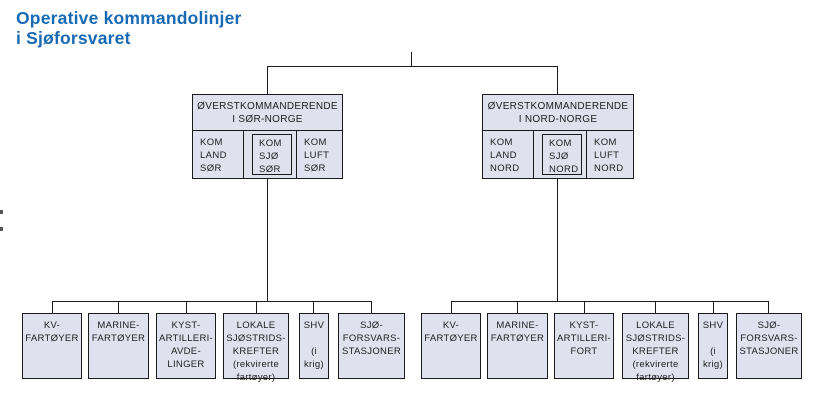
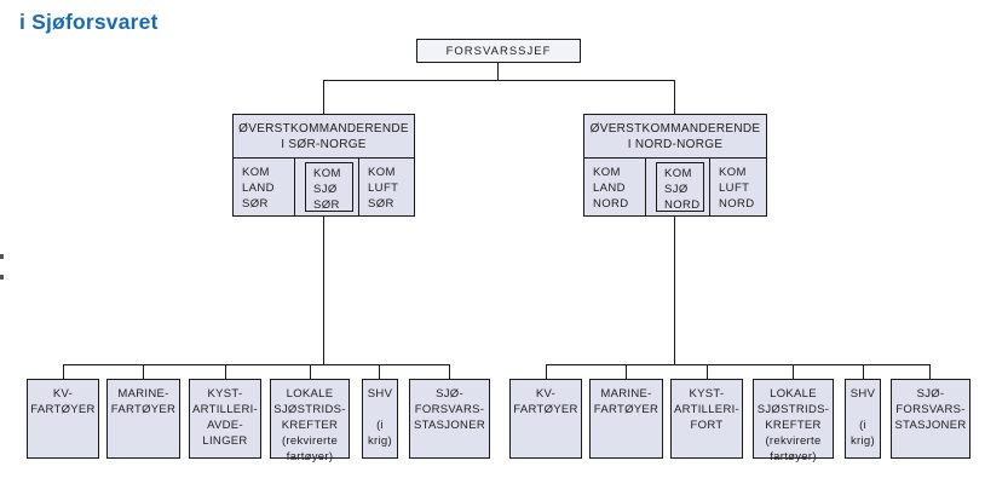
- Operative kommandolinjer
  i Sjøforsvaret
+ FORSVARSSJEF
  ØVERSTKOMMANDERENDE
  I SØR-NORGE
  KOM
  LAND
  SØR
  KOM
  SJØ
  SØR
  KOM
  LUFT
  SØR
  ØVERSTKOMMANDERENDE
  I NORD-NORGE
  KOM
  LAND
  NORD
  KOM
  SJØ
  NORD
  KOM
  LUFT
  NORD
  KV-
  FARTØYER
  MARINE-
  FARTØYER
  KYST-
  ARTILLERI-
  AVDE-
  LINGER
  LOKALE
  SJØSTRIDS-
  KREFTER
  (rekvirerte
  fartøyer)
  SHV
  (i krig)
  SJØ-
  FORSVARS-
  STASJONER
  KV-
  FARTØYER
  MARINE-
  FARTØYER
  KYST-
  ARTILLERI-
  FORT
  LOKALE
  SJØSTRIDS-
  KREFTER
  (rekvirerte
  fartøyer)
  SHV
  (i krig)
  SJØ-
  FORSVARS-
  STASJONER
